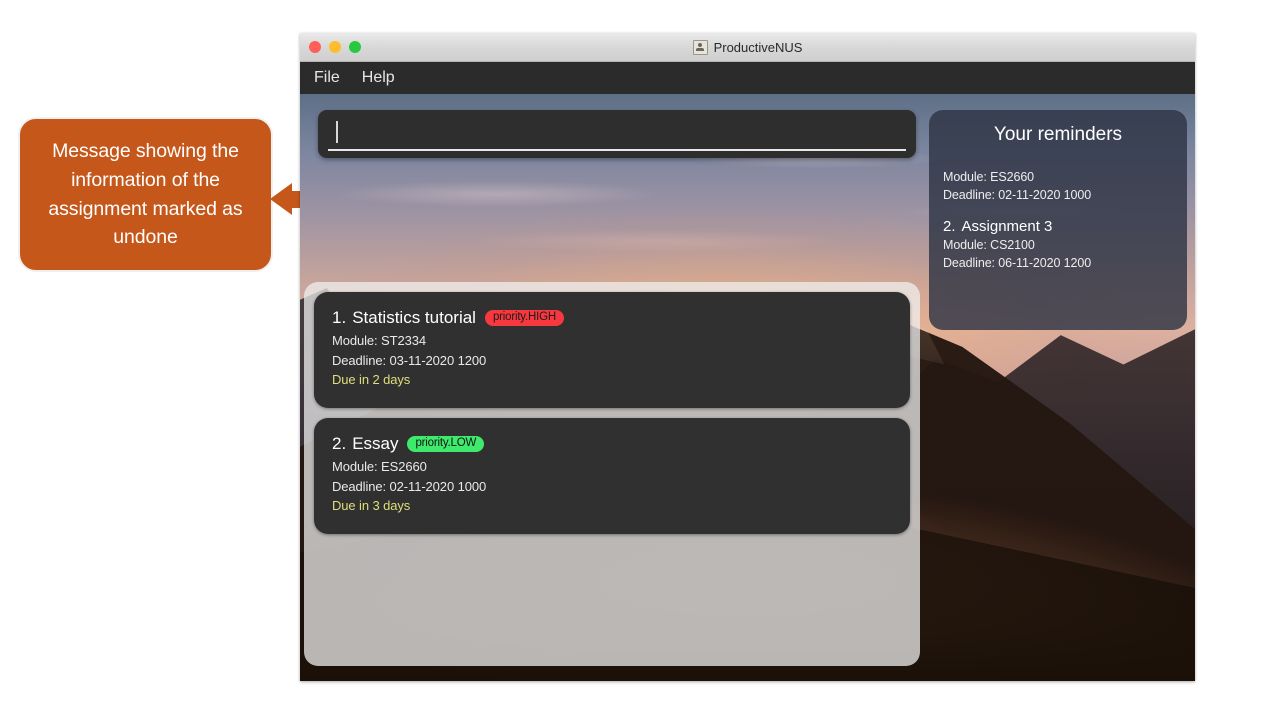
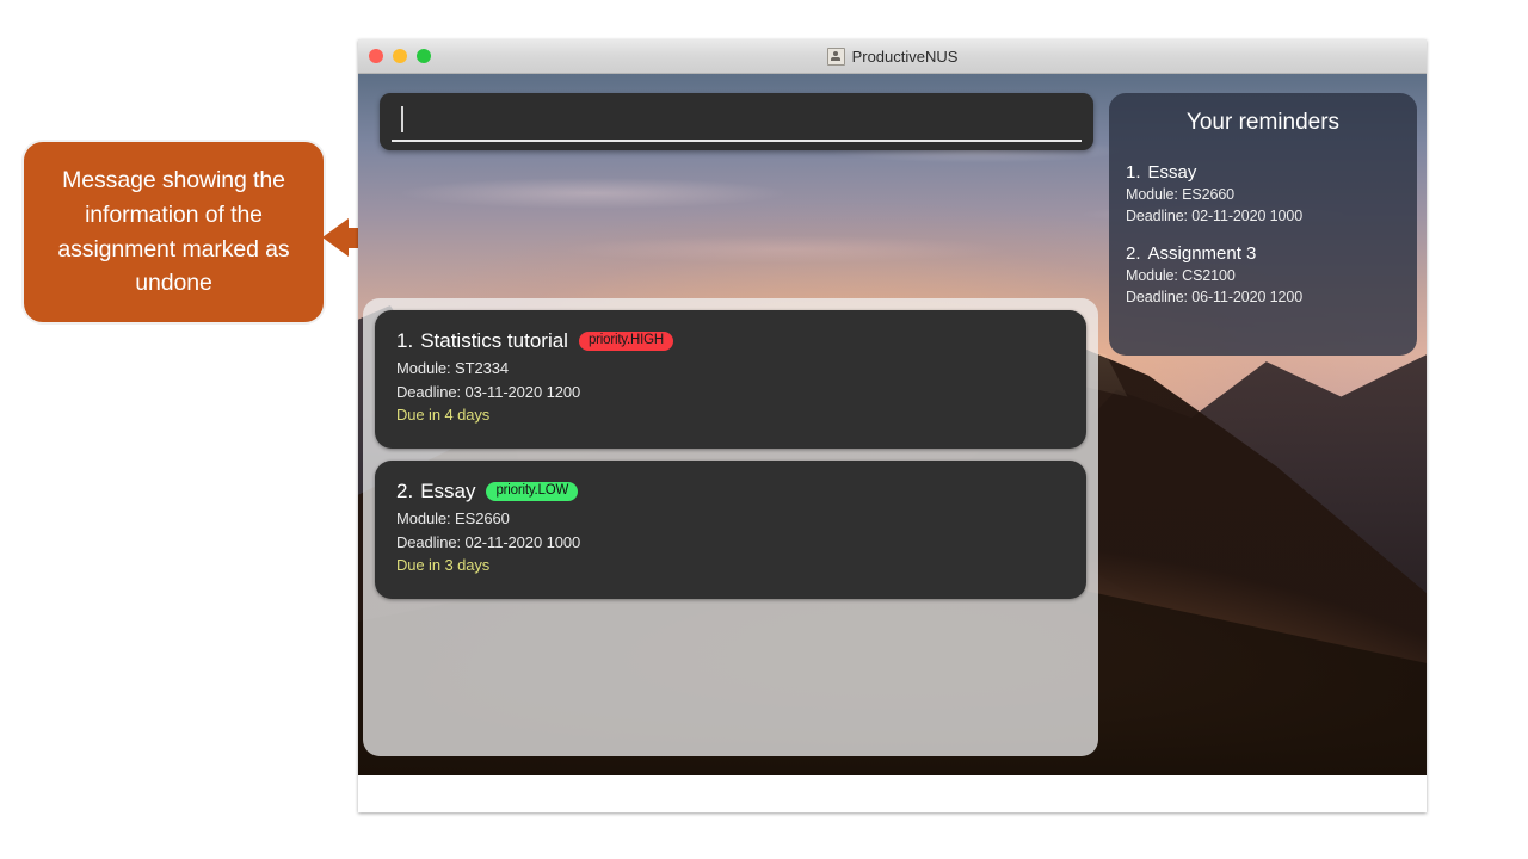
  Message showing the information of the assignment marked as undone
  ProductiveNUS
- File
- Help
  1.
  Statistics tutorial
  priority.HIGH
  Module: ST2334
  Deadline: 03-11-2020 1200
- Due in 2 days
+ Due in 4 days
  2.
  Essay
  priority.LOW
  Module: ES2660
  Deadline: 02-11-2020 1000
  Due in 3 days
  Your reminders
+ 1. Essay
  Module: ES2660
  Deadline: 02-11-2020 1000
  2. Assignment 3
  Module: CS2100
  Deadline: 06-11-2020 1200
